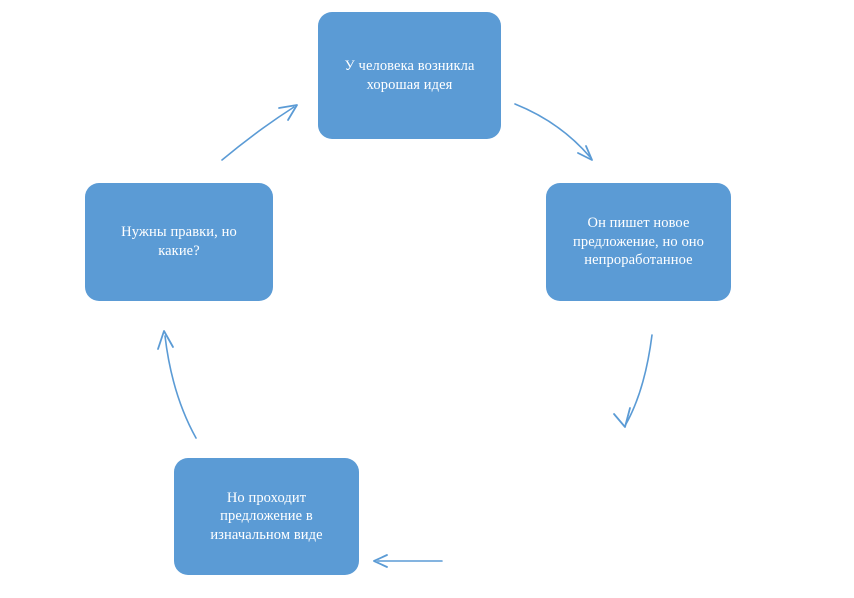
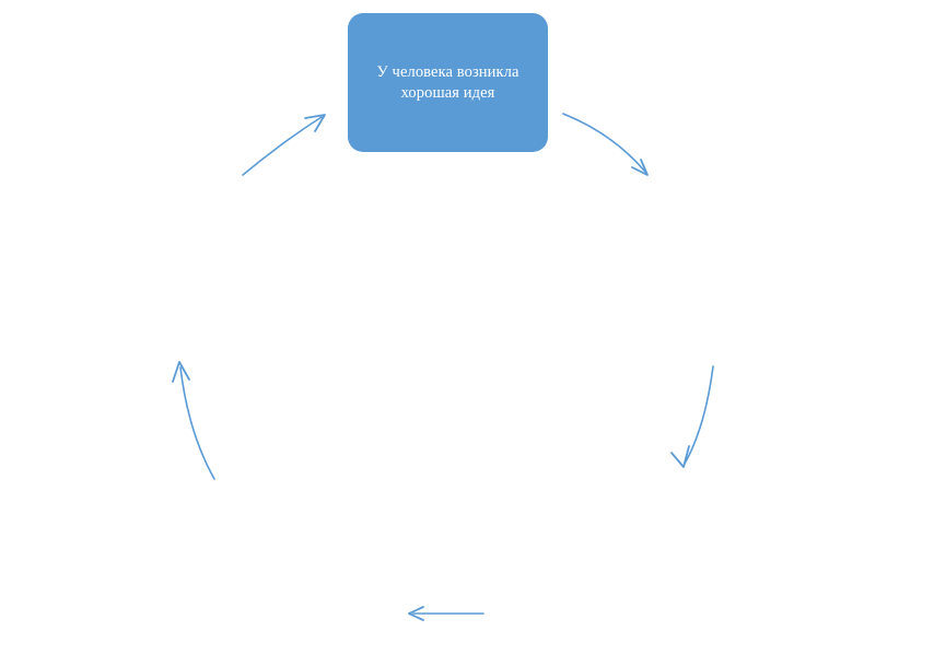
  У человека возникла
  хорошая идея
- Он пишет новое
- предложение, но оно
- непроработанное
- Но проходит
- предложение в
- изначальном виде
- Нужны правки, но
- какие?
